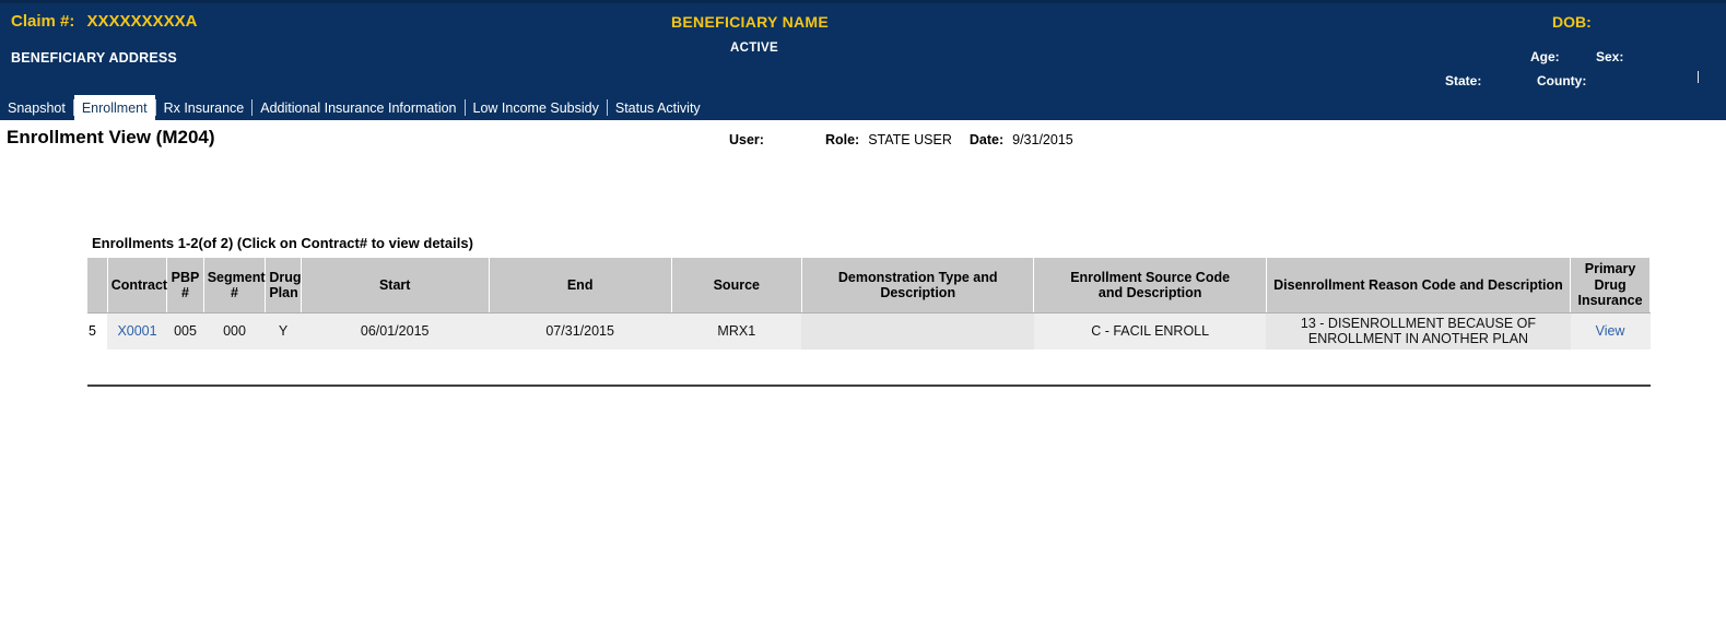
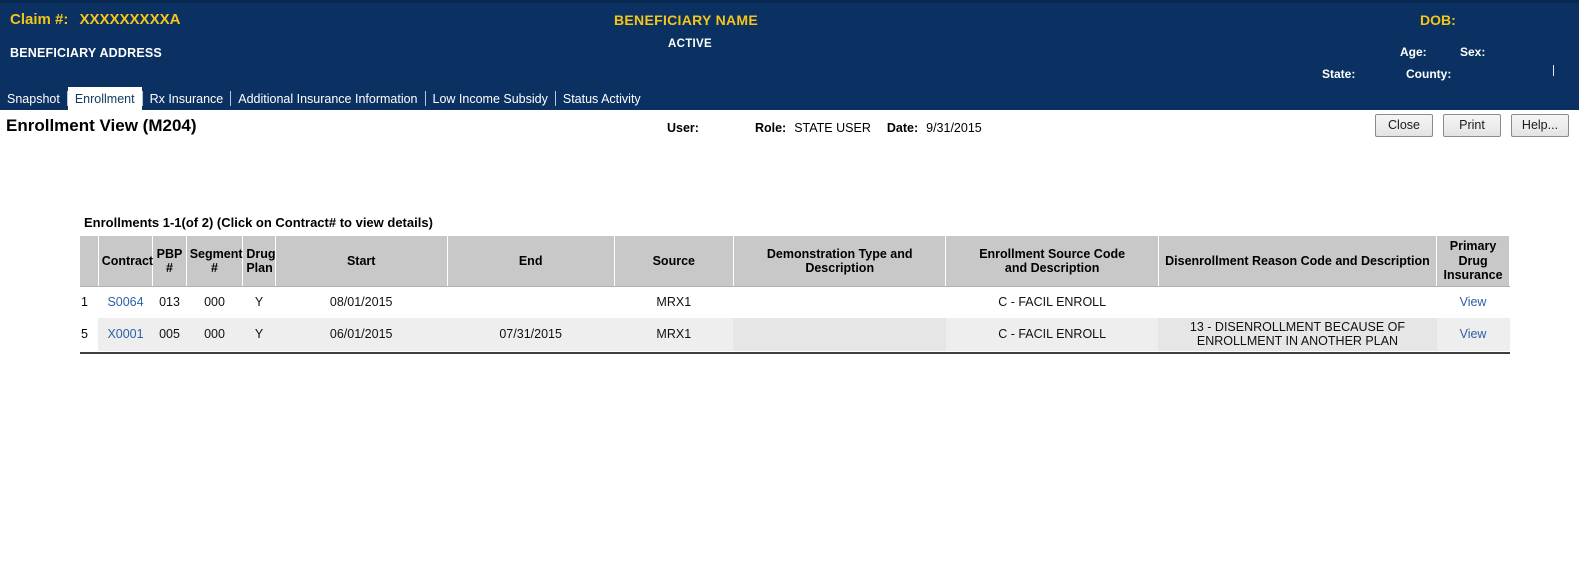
  Claim #: XXXXXXXXXA
  BENEFICIARY ADDRESS
  BENEFICIARY NAME
  ACTIVE
  DOB:
  Age:
  Sex:
  State:
  County:
  Snapshot
  Enrollment
  Rx Insurance
  Additional Insurance Information
  Low Income Subsidy
  Status Activity
  Enrollment View (M204)
  User: Role: STATE USER Date: 9/31/2015
+ Close
+ Print
+ Help...
- Enrollments 1-2(of 2) (Click on Contract# to view details)
+ Enrollments 1-1(of 2) (Click on Contract# to view details)
  	Contract	PBP#	Segment#	DrugPlan	Start	End	Source	Demonstration Type andDescription	Enrollment Source Codeand Description	Disenrollment Reason Code and Description	PrimaryDrugInsurance
+ 1	S0064	013	000	Y	08/01/2015		MRX1		C - FACIL ENROLL		View
  5	X0001	005	000	Y	06/01/2015	07/31/2015	MRX1		C - FACIL ENROLL	13 - DISENROLLMENT BECAUSE OF ENROLLMENT IN ANOTHER PLAN	View
